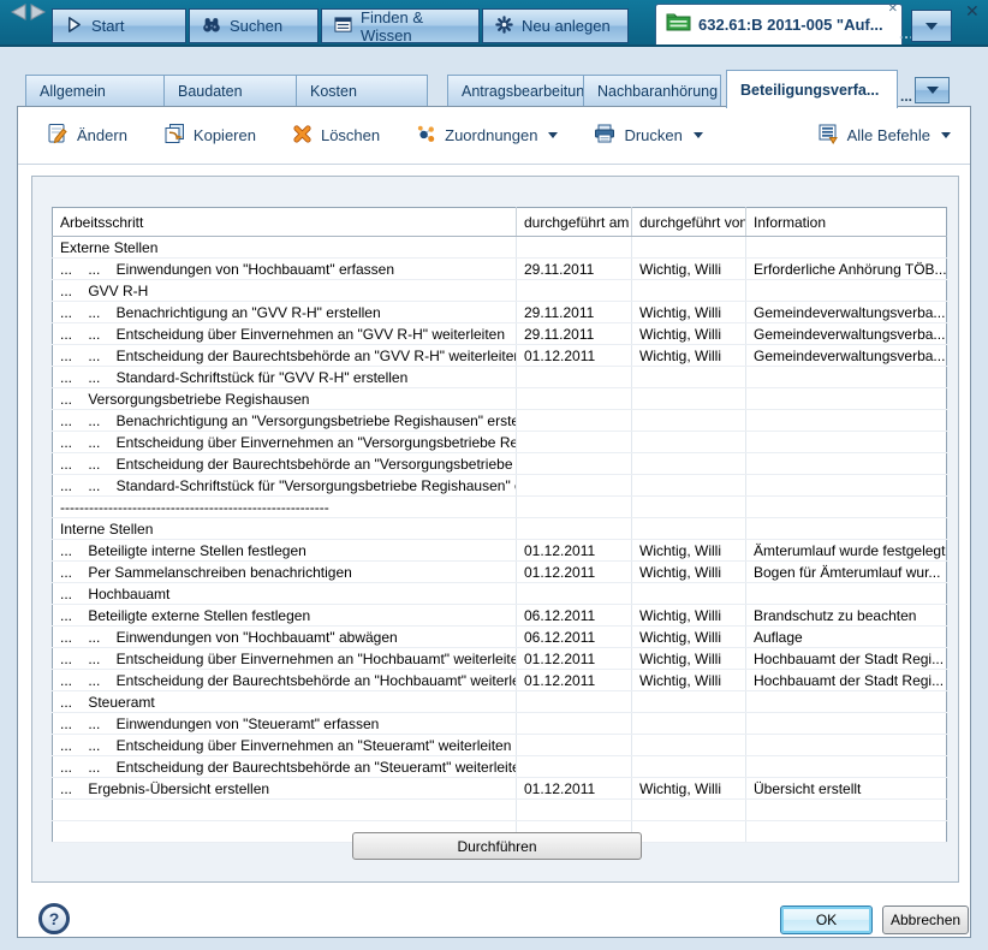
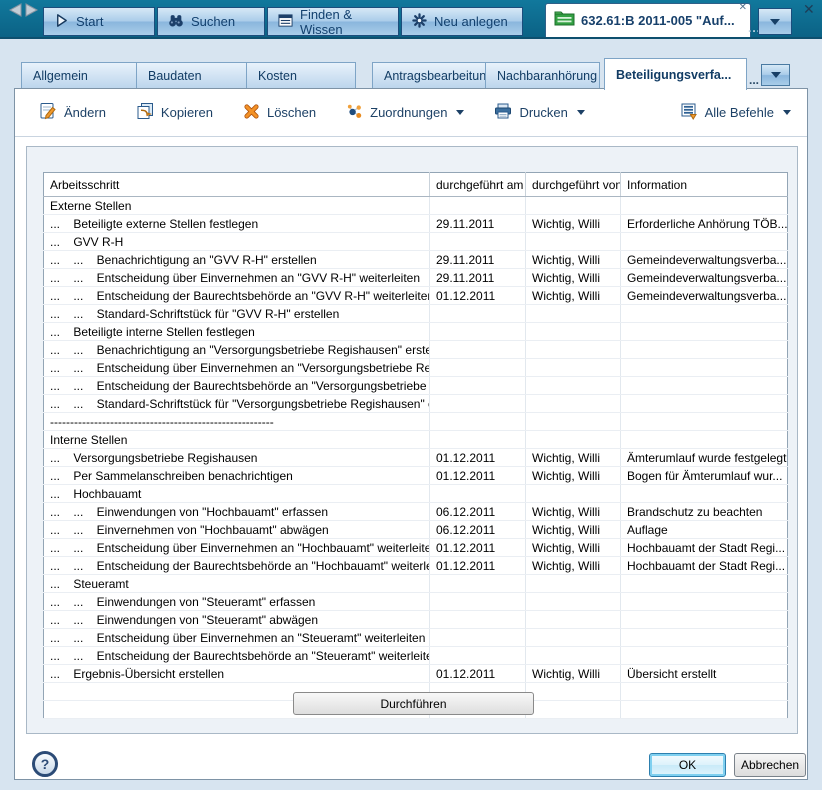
  Start
  Suchen
  Finden & Wissen
  Neu anlegen
  632.61:B 2011-005 "Auf...
  ✕
  ✕
  Allgemein
  Baudaten
  Kosten
  Antragsbearbeitun
  Nachbaranhörung
  Beteiligungsverfa...
  ...
  Ändern
  Kopieren
  Löschen
  Zuordnungen
  Drucken
  Alle Befehle
  Arbeitsschritt	durchgeführt am	durchgeführt von	Information
  Externe Stellen
- ... ... Einwendungen von "Hochbauamt" erfassen	29.11.2011	Wichtig, Willi	Erforderliche Anhörung TÖB...
+ ... Beteiligte externe Stellen festlegen	29.11.2011	Wichtig, Willi	Erforderliche Anhörung TÖB...
  ... GVV R-H
  ... ... Benachrichtigung an "GVV R-H" erstellen	29.11.2011	Wichtig, Willi	Gemeindeverwaltungsverba...
  ... ... Entscheidung über Einvernehmen an "GVV R-H" weiterleiten	29.11.2011	Wichtig, Willi	Gemeindeverwaltungsverba...
  ... ... Entscheidung der Baurechtsbehörde an "GVV R-H" weiterleite	01.12.2011	Wichtig, Willi	Gemeindeverwaltungsverba...
  ... ... Standard-Schriftstück für "GVV R-H" erstellen
- ... Versorgungsbetriebe Regishausen
+ ... Beteiligte interne Stellen festlegen
  ... ... Benachrichtigung an "Versorgungsbetriebe Regishausen" erste
  ... ... Entscheidung über Einvernehmen an "Versorgungsbetriebe Re
  ... ... Entscheidung der Baurechtsbehörde an "Versorgungsbetriebe
  ... ... Standard-Schriftstück für "Versorgungsbetriebe Regishausen"
  --------------------------------------------------------
  Interne Stellen
- ... Beteiligte interne Stellen festlegen	01.12.2011	Wichtig, Willi	Ämterumlauf wurde festgelegt
+ ... Versorgungsbetriebe Regishausen	01.12.2011	Wichtig, Willi	Ämterumlauf wurde festgelegt
  ... Per Sammelanschreiben benachrichtigen	01.12.2011	Wichtig, Willi	Bogen für Ämterumlauf wur...
  ... Hochbauamt
- ... Beteiligte externe Stellen festlegen	06.12.2011	Wichtig, Willi	Brandschutz zu beachten
+ ... ... Einwendungen von "Hochbauamt" erfassen	06.12.2011	Wichtig, Willi	Brandschutz zu beachten
- ... ... Einwendungen von "Hochbauamt" abwägen	06.12.2011	Wichtig, Willi	Auflage
+ ... ... Einvernehmen von "Hochbauamt" abwägen	06.12.2011	Wichtig, Willi	Auflage
  ... ... Entscheidung über Einvernehmen an "Hochbauamt" weiterleite	01.12.2011	Wichtig, Willi	Hochbauamt der Stadt Regi...
  ... ... Entscheidung der Baurechtsbehörde an "Hochbauamt" weiterle	01.12.2011	Wichtig, Willi	Hochbauamt der Stadt Regi...
  ... Steueramt
  ... ... Einwendungen von "Steueramt" erfassen
+ ... ... Einwendungen von "Steueramt" abwägen
  ... ... Entscheidung über Einvernehmen an "Steueramt" weiterleiten
  ... ... Entscheidung der Baurechtsbehörde an "Steueramt" weiterleite
  ... Ergebnis-Übersicht erstellen	01.12.2011	Wichtig, Willi	Übersicht erstellt
  Durchführen
  ?
  OK
  Abbrechen
